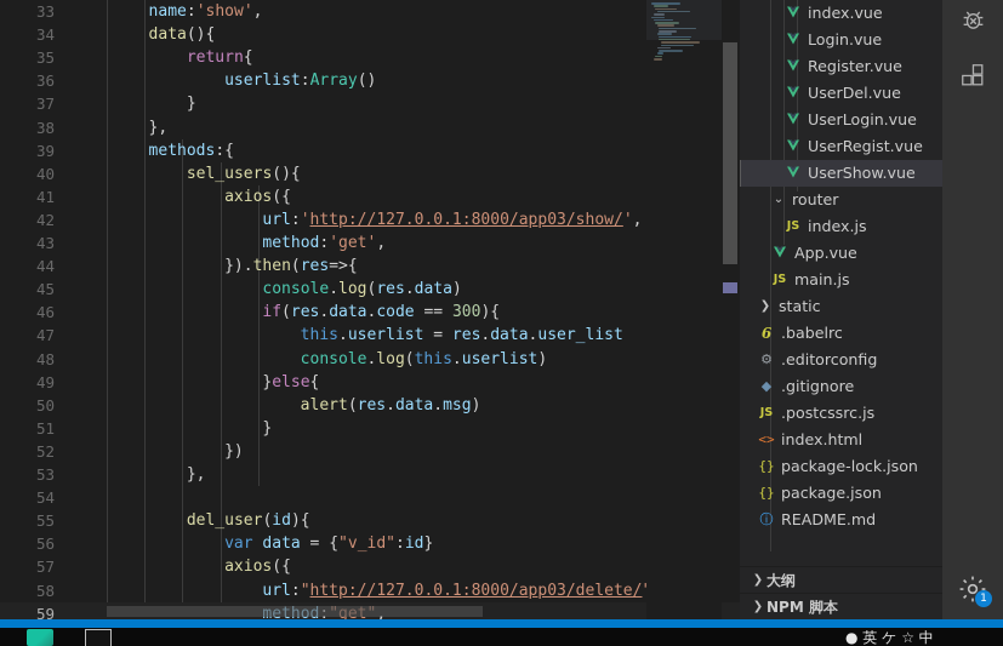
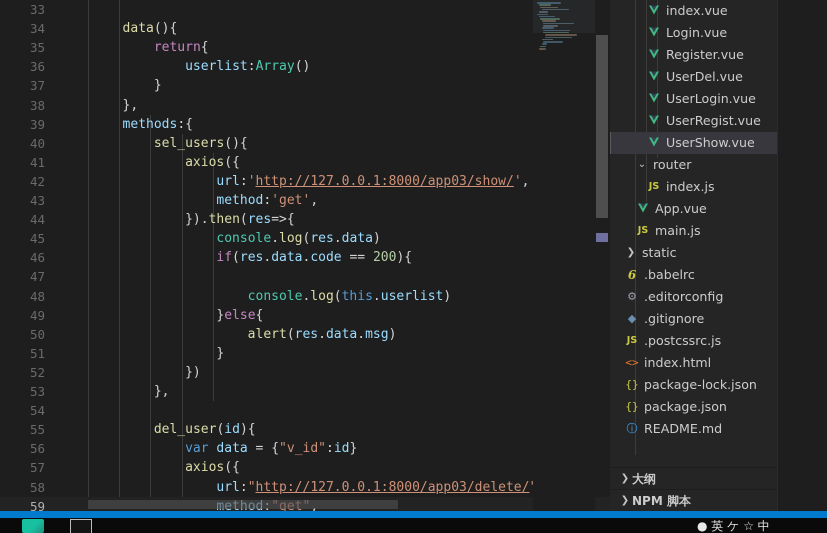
  33
- name:'show',
  34
  data(){
  35
  return{
  36
  userlist:Array()
  37
  }
  38
  },
  39
  methods:{
  40
  sel_users(){
  41
  axios({
  42
  url:'http://127.0.0.1:8000/app03/show/',
  43
  method:'get',
  44
  }).then(res=>{
  45
  console.log(res.data)
  46
- if(res.data.code == 300){
+ if(res.data.code == 200){
  47
- this.userlist = res.data.user_list
  48
  console.log(this.userlist)
  49
  }else{
  50
  alert(res.data.msg)
  51
  }
  52
  })
  53
  },
  54
  55
  del_user(id){
  56
  var data = {"v_id":id}
  57
  axios({
  58
  url:"http://127.0.0.1:8000/app03/delete/
  59
  method:"get",
  index.vue
  Login.vue
  Register.vue
  UserDel.vue
  UserLogin.vue
  UserRegist.vue
  UserShow.vue
  ⌄ router
  JS index.js
  App.vue
  JS main.js
  ❯ static
  6 .babelrc
  ⚙ .editorconfig
  ◆ .gitignore
  JS .postcssrc.js
  <> index.html
  {} package-lock.json
  {} package.json
  ⓘ README.md
  ❯ 大纲
  ❯ NPM 脚本
- 1
  ● 英 ケ ☆ 中
